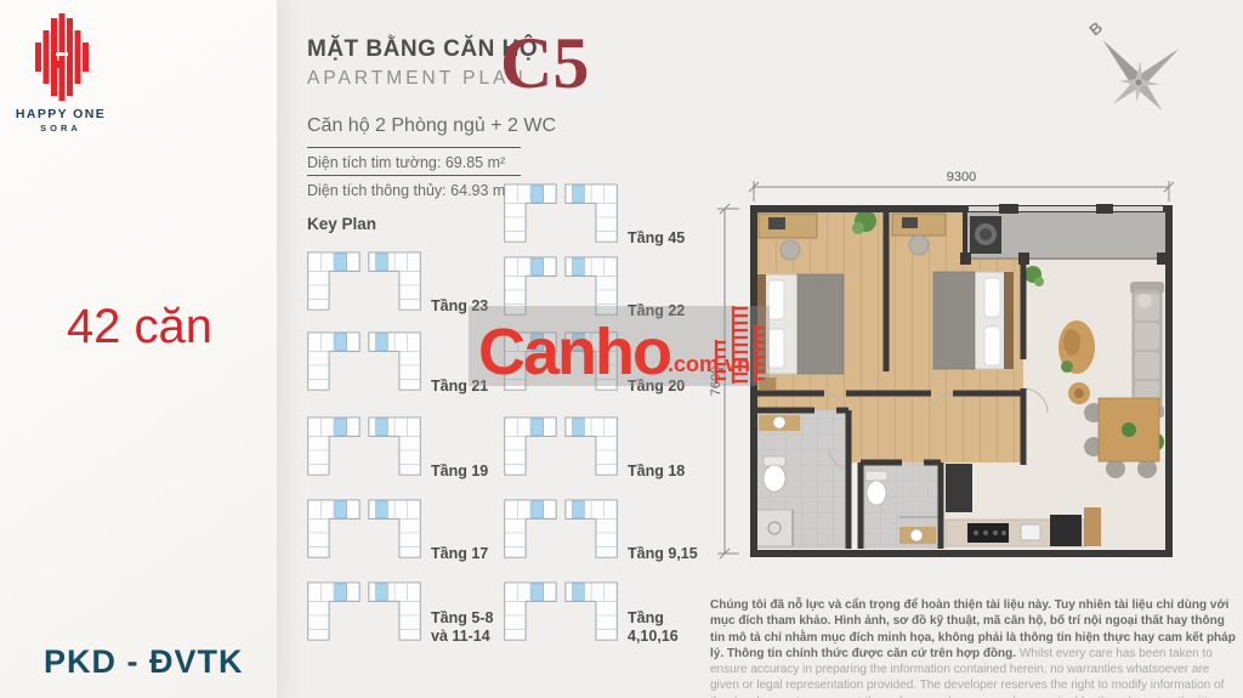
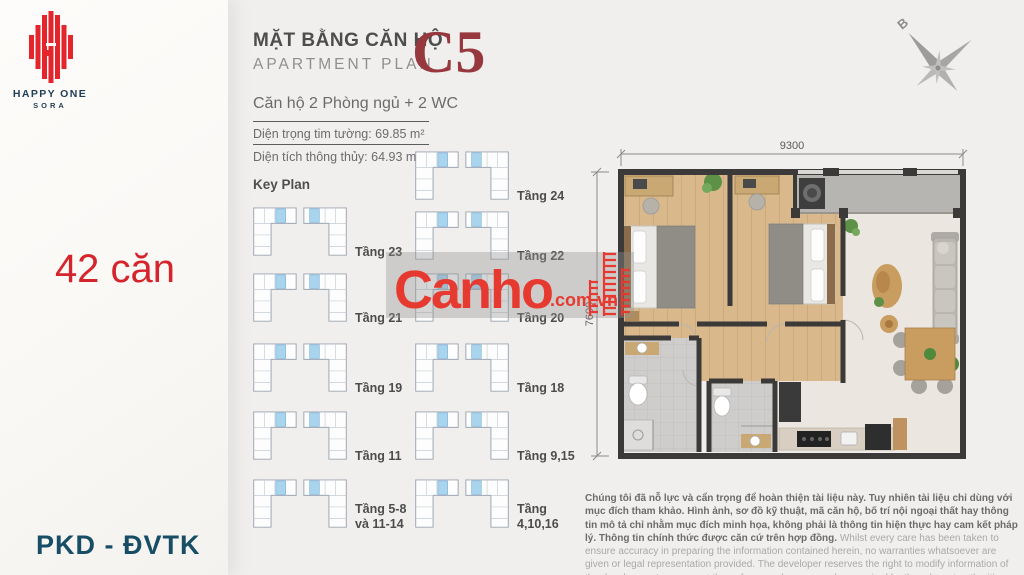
  HAPPY ONE
  SORA
  42 căn
  PKD - ĐVTK
  MẶT BẰNG CĂN HỘ
  APARTMENT PLAN
  C5
  Căn hộ 2 Phòng ngủ + 2 WC
- Diện tích tim tường: 69.85 m²
+ Diện trọng tim tường: 69.85 m²
  Diện tích thông thủy: 64.93 m
  Key Plan
- Tầng 45
+ Tầng 24
  Tầng 23
  Tầng 22
  Tầng 21
  Tầng 20
  Tầng 19
  Tầng 18
- Tầng 17
+ Tầng 11
  Tầng 9,15
  Tầng 5-8 và 11-14
  Tầng 4,10,16
  9300
  Canho
  .comvn
  Chúng tôi đã nỗ lực và cẩn trọng để hoàn thiện tài liệu này. Tuy nhiên tài liệu chỉ dùng với mục đích tham khảo. Hình ảnh, sơ đồ kỹ thuật, mã căn hộ, bố trí nội ngoại thất hay thông tin mô tả chỉ nhằm mục đích minh họa, không phải là thông tin hiện thực hay cam kết pháp lý. Thông tin chính thức được căn cứ trên hợp đồng. Whilst every care has been taken to ensure accuracy in preparing the information contained herein, no warranties whatsoever are given or legal representation provided. The developer reserves the right to modify information of
